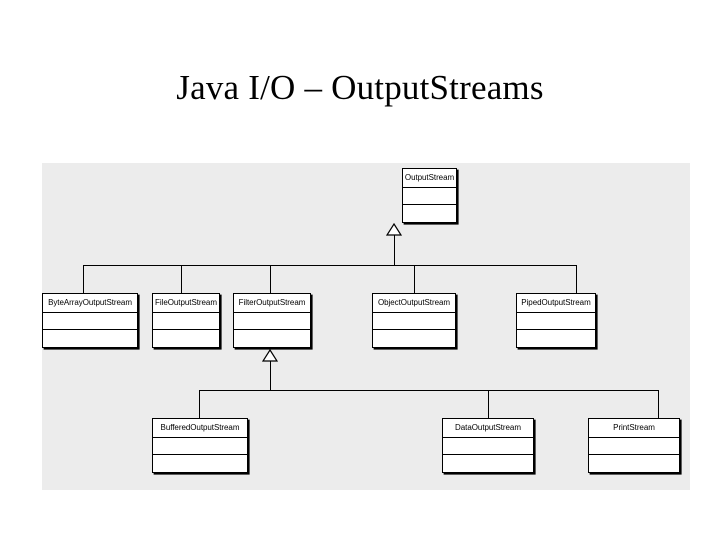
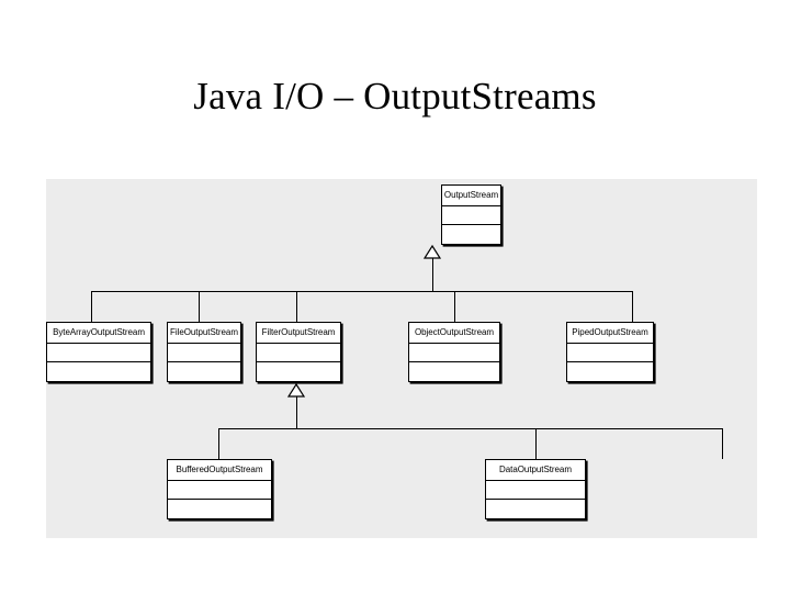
  Java I/O – OutputStreams
  OutputStream
  ByteArrayOutputStream
  FileOutputStream
  FilterOutputStream
  ObjectOutputStream
  PipedOutputStream
  BufferedOutputStream
  DataOutputStream
- PrintStream
